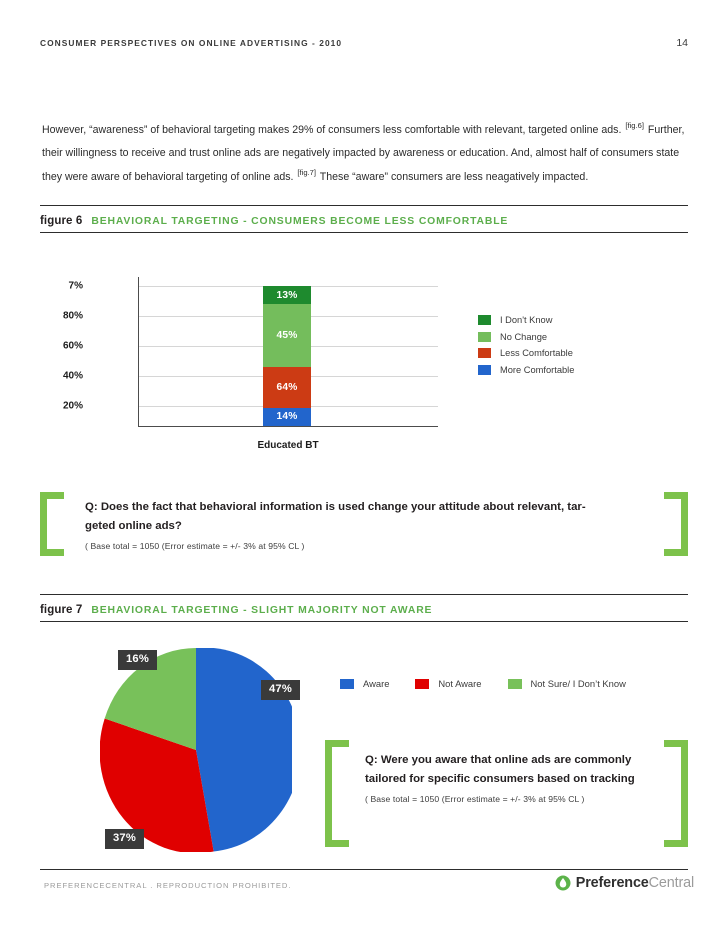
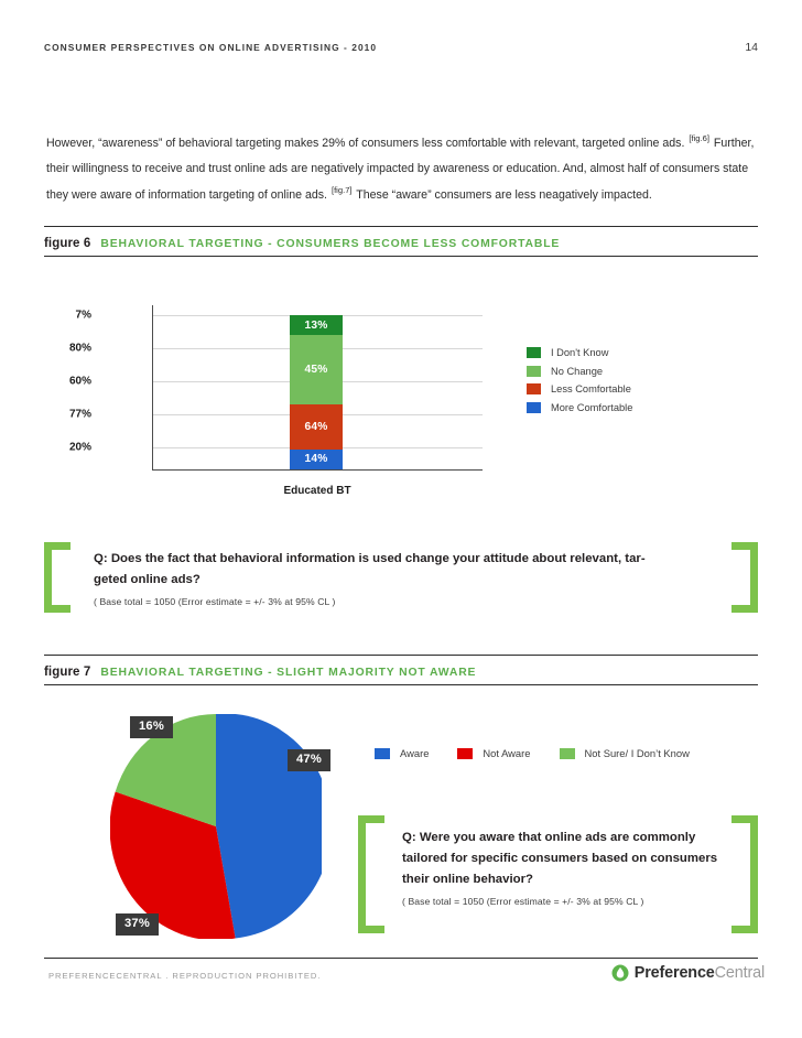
  CONSUMER PERSPECTIVES ON ONLINE ADVERTISING - 2010
  14
- However, “awareness” of behavioral targeting makes 29% of consumers less comfortable with relevant, targeted online ads. [fig.6] Further, their willingness to receive and trust online ads are negatively impacted by awareness or education. And, almost half of consumers state they were aware of behavioral targeting of online ads. [fig.7] These “aware” consumers are less neagatively impacted.
+ However, “awareness” of behavioral targeting makes 29% of consumers less comfortable with relevant, targeted online ads. [fig.6] Further, their willingness to receive and trust online ads are negatively impacted by awareness or education. And, almost half of consumers state they were aware of information targeting of online ads. [fig.7] These “aware” consumers are less neagatively impacted.
  figure 6 BEHAVIORAL TARGETING - CONSUMERS BECOME LESS COMFORTABLE
  7%
  80%
  60%
- 40%
+ 77%
  20%
  13%
  45%
  64%
  14%
  Educated BT
  I Don't Know
  No Change
  Less Comfortable
  More Comfortable
  Q: Does the fact that behavioral information is used change your attitude about relevant, tar-
  geted online ads?
  ( Base total = 1050 (Error estimate = +/- 3% at 95% CL )
  figure 7 BEHAVIORAL TARGETING - SLIGHT MAJORITY NOT AWARE
  16%
  47%
  37%
  Aware
  Not Aware
  Not Sure/ I Don’t Know
  Q: Were you aware that online ads are commonly
- tailored for specific consumers based on tracking
+ tailored for specific consumers based on consumers
+ their online behavior?
  ( Base total = 1050 (Error estimate = +/- 3% at 95% CL )
  PREFERENCECENTRAL . REPRODUCTION PROHIBITED.
  Preference
  Central
